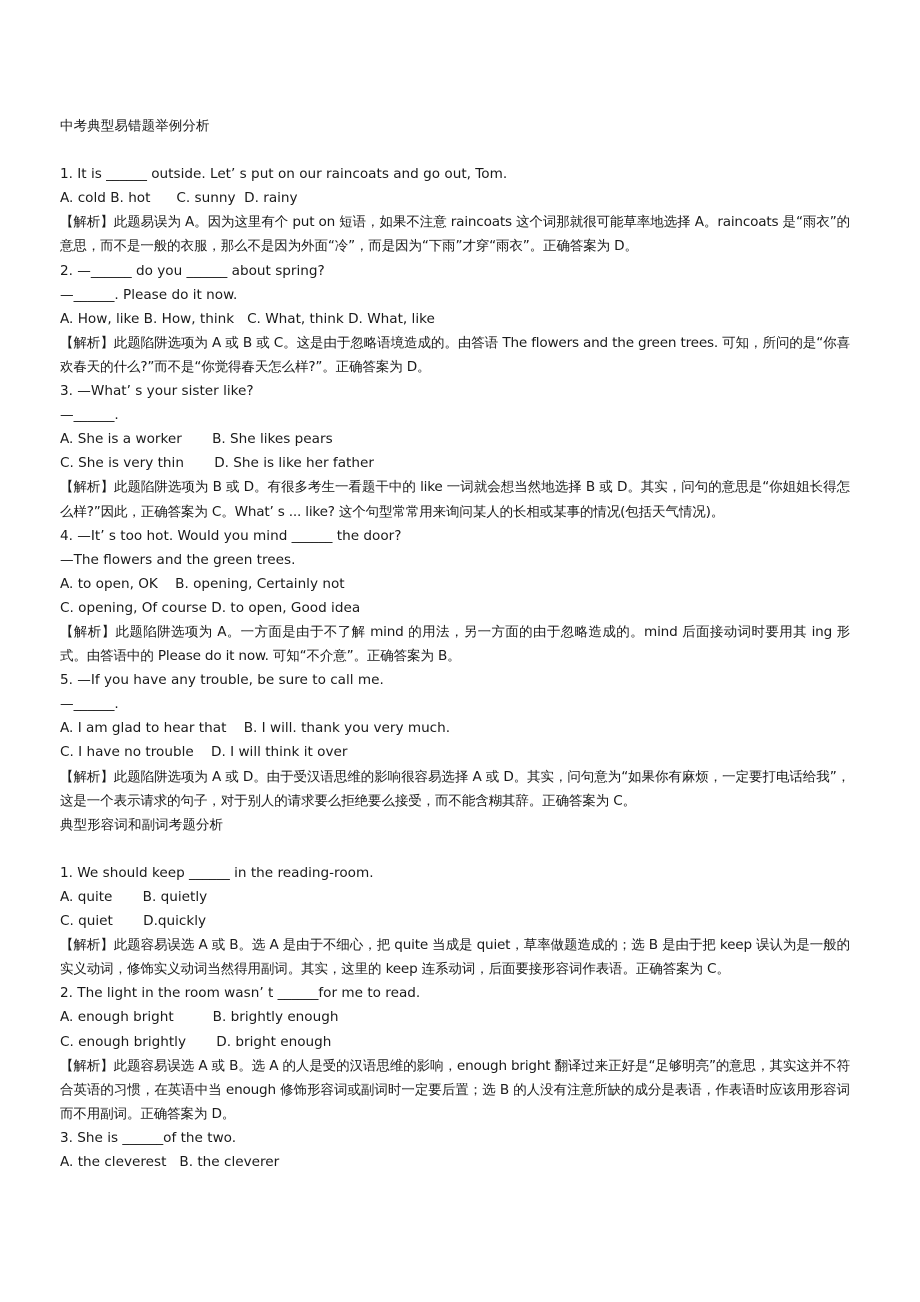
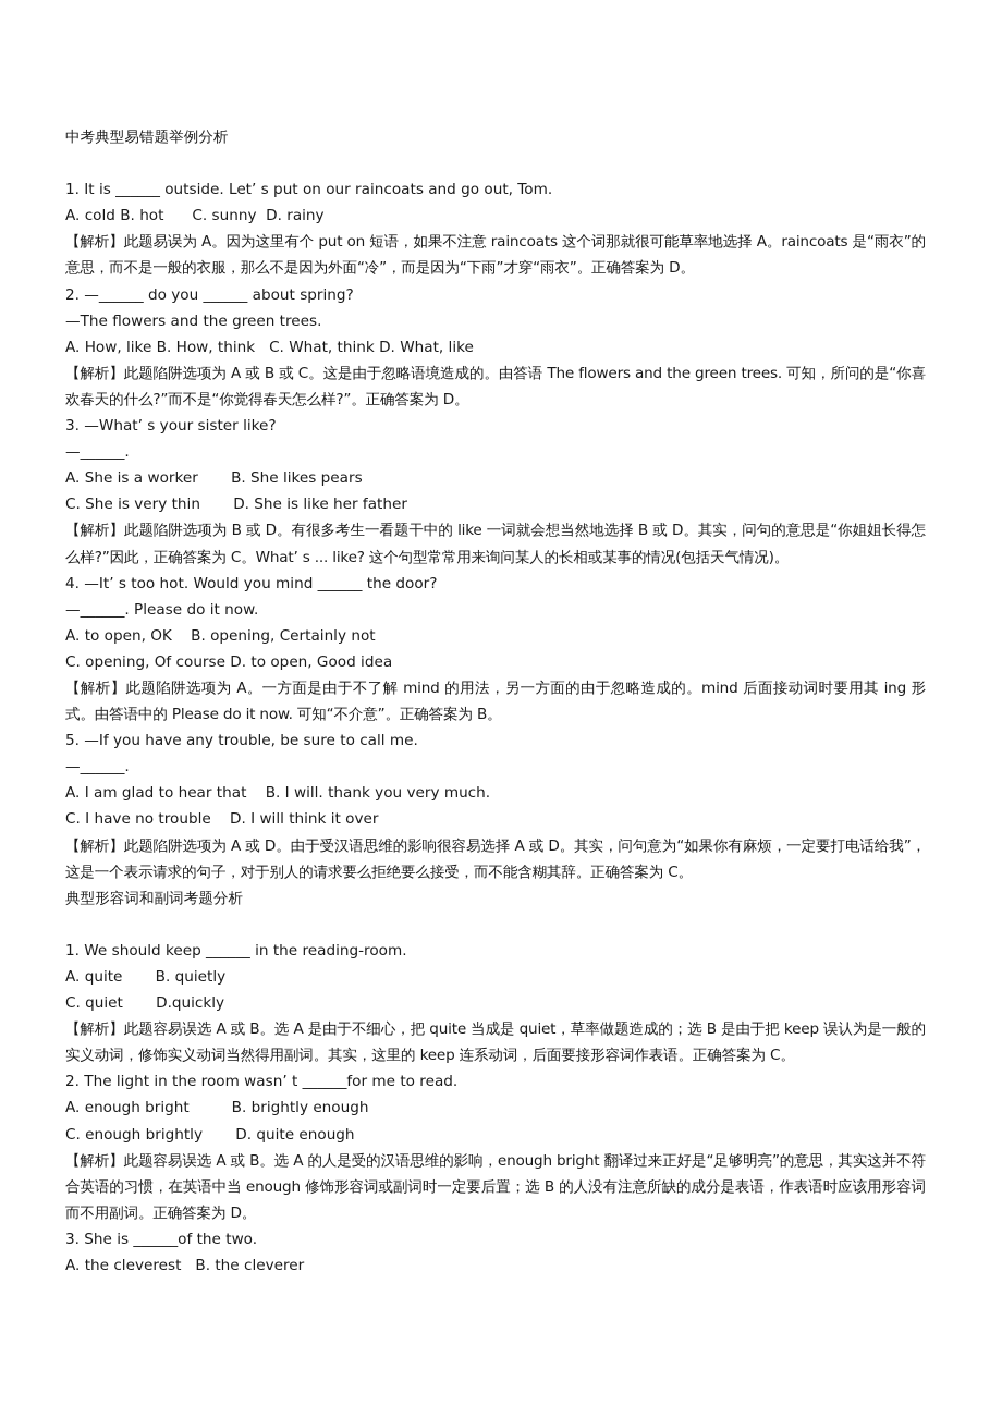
  中考典型易错题举例分析
  1. It is ______ outside. Let’ s put on our raincoats and go out, Tom.
  A. cold B. hot C. sunny D. rainy
  【解析】此题易误为 A。因为这里有个 put on 短语，如果不注意 raincoats 这个词那就很可能草率地选择 A。raincoats 是“雨衣”的意思，而不是一般的衣服，那么不是因为外面“冷”，而是因为“下雨”才穿“雨衣”。正确答案为 D。
  2. —______ do you ______ about spring?
- —______. Please do it now.
+ —The flowers and the green trees.
  A. How, like B. How, think C. What, think D. What, like
  【解析】此题陷阱选项为 A 或 B 或 C。这是由于忽略语境造成的。由答语 The flowers and the green trees. 可知，所问的是“你喜欢春天的什么?”而不是“你觉得春天怎么样?”。正确答案为 D。
  3. —What’ s your sister like?
  —______.
  A. She is a worker B. She likes pears
  C. She is very thin D. She is like her father
  【解析】此题陷阱选项为 B 或 D。有很多考生一看题干中的 like 一词就会想当然地选择 B 或 D。其实，问句的意思是“你姐姐长得怎么样?”因此，正确答案为 C。What’ s ... like? 这个句型常常用来询问某人的长相或某事的情况(包括天气情况)。
  4. —It’ s too hot. Would you mind ______ the door?
- —The flowers and the green trees.
+ —______. Please do it now.
  A. to open, OK B. opening, Certainly not
  C. opening, Of course D. to open, Good idea
  【解析】此题陷阱选项为 A。一方面是由于不了解 mind 的用法，另一方面的由于忽略造成的。mind 后面接动词时要用其 ing 形式。由答语中的 Please do it now. 可知“不介意”。正确答案为 B。
  5. —If you have any trouble, be sure to call me.
  —______.
  A. I am glad to hear that B. I will. thank you very much.
  C. I have no trouble D. I will think it over
  【解析】此题陷阱选项为 A 或 D。由于受汉语思维的影响很容易选择 A 或 D。其实，问句意为“如果你有麻烦，一定要打电话给我”，这是一个表示请求的句子，对于别人的请求要么拒绝要么接受，而不能含糊其辞。正确答案为 C。
  典型形容词和副词考题分析
  1. We should keep ______ in the reading-room.
  A. quite B. quietly
  C. quiet D.quickly
  【解析】此题容易误选 A 或 B。选 A 是由于不细心，把 quite 当成是 quiet，草率做题造成的；选 B 是由于把 keep 误认为是一般的实义动词，修饰实义动词当然得用副词。其实，这里的 keep 连系动词，后面要接形容词作表语。正确答案为 C。
  2. The light in the room wasn’ t ______for me to read.
  A. enough bright B. brightly enough
- C. enough brightly D. bright enough
+ C. enough brightly D. quite enough
  【解析】此题容易误选 A 或 B。选 A 的人是受的汉语思维的影响，enough bright 翻译过来正好是“足够明亮”的意思，其实这并不符合英语的习惯，在英语中当 enough 修饰形容词或副词时一定要后置；选 B 的人没有注意所缺的成分是表语，作表语时应该用形容词而不用副词。正确答案为 D。
  3. She is ______of the two.
  A. the cleverest B. the cleverer
